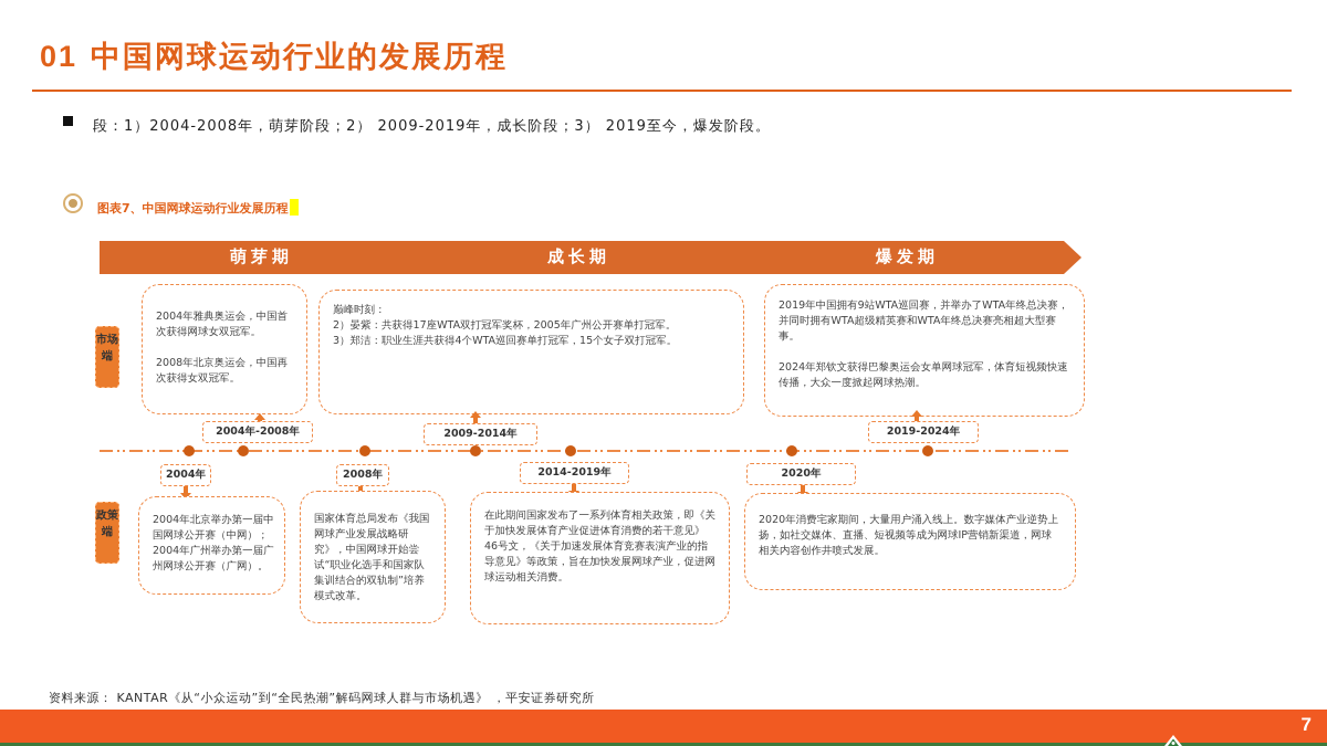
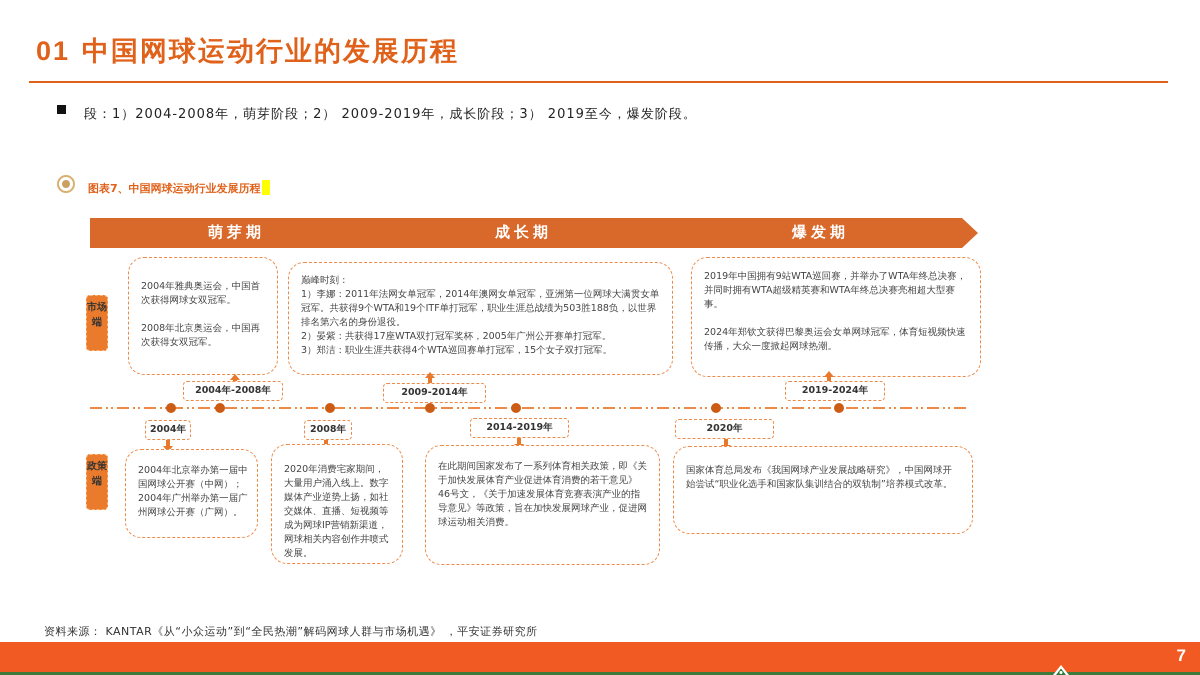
  01 中国网球运动行业的发展历程
  段：1）2004-2008年，萌芽阶段；2） 2009-2019年，成长阶段；3） 2019至今，爆发阶段。
  图表7、中国网球运动行业发展历程
  萌芽期
  成长期
  爆发期
  市场端
  政策端
  2004年雅典奥运会，中国首次获得网球女双冠军。
  2008年北京奥运会，中国再次获得女双冠军。
  2004年-2008年
  巅峰时刻：
+ 1）李娜：2011年法网女单冠军，2014年澳网女单冠军，亚洲第一位网球大满贯女单冠军。共获得9个WTA和19个ITF单打冠军，职业生涯总战绩为503胜188负，以世界排名第六名的身份退役。
  2）晏紫：共获得17座WTA双打冠军奖杯，2005年广州公开赛单打冠军。
  3）郑洁：职业生涯共获得4个WTA巡回赛单打冠军，15个女子双打冠军。
  2009-2014年
  2019年中国拥有9站WTA巡回赛，并举办了WTA年终总决赛，并同时拥有WTA超级精英赛和WTA年终总决赛亮相超大型赛事。
  2024年郑钦文获得巴黎奥运会女单网球冠军，体育短视频快速传播，大众一度掀起网球热潮。
  2019-2024年
  2004年
  2004年北京举办第一届中国网球公开赛（中网）；
  2004年广州举办第一届广州网球公开赛（广网）。
  2008年
- 国家体育总局发布《我国网球产业发展战略研究》，中国网球开始尝试“职业化选手和国家队集训结合的双轨制”培养模式改革。
+ 2020年消费宅家期间，大量用户涌入线上。数字媒体产业逆势上扬，如社交媒体、直播、短视频等成为网球IP营销新渠道，网球相关内容创作井喷式发展。
  2014-2019年
  在此期间国家发布了一系列体育相关政策，即《关于加快发展体育产业促进体育消费的若干意见》46号文，《关于加速发展体育竞赛表演产业的指导意见》等政策，旨在加快发展网球产业，促进网球运动相关消费。
  2020年
- 2020年消费宅家期间，大量用户涌入线上。数字媒体产业逆势上扬，如社交媒体、直播、短视频等成为网球IP营销新渠道，网球相关内容创作井喷式发展。
+ 国家体育总局发布《我国网球产业发展战略研究》，中国网球开始尝试“职业化选手和国家队集训结合的双轨制”培养模式改革。
  资料来源： KANTAR《从“小众运动”到“全民热潮”解码网球人群与市场机遇》 ，平安证券研究所
  7
